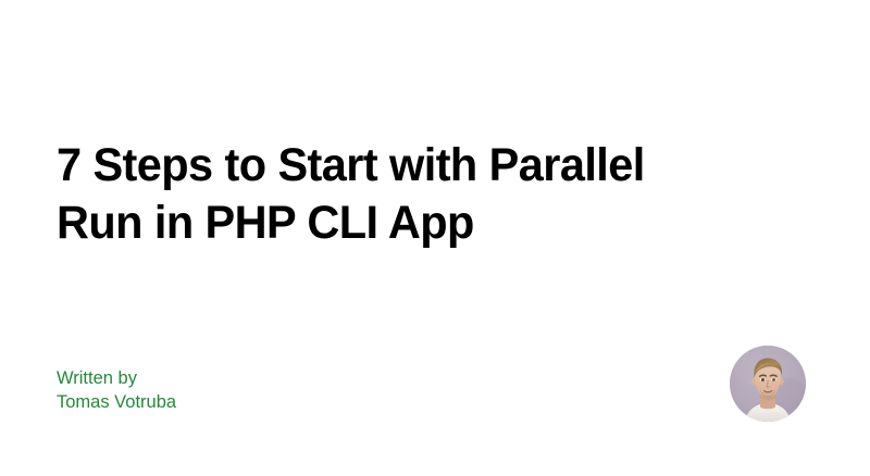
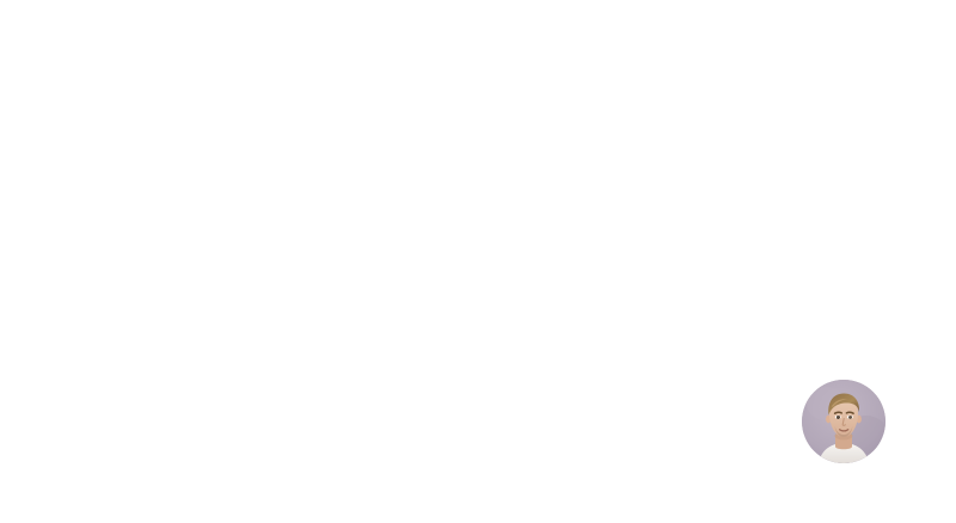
- 7 Steps to Start with Parallel
- Run in PHP CLI App
- Written by
- Tomas Votruba
